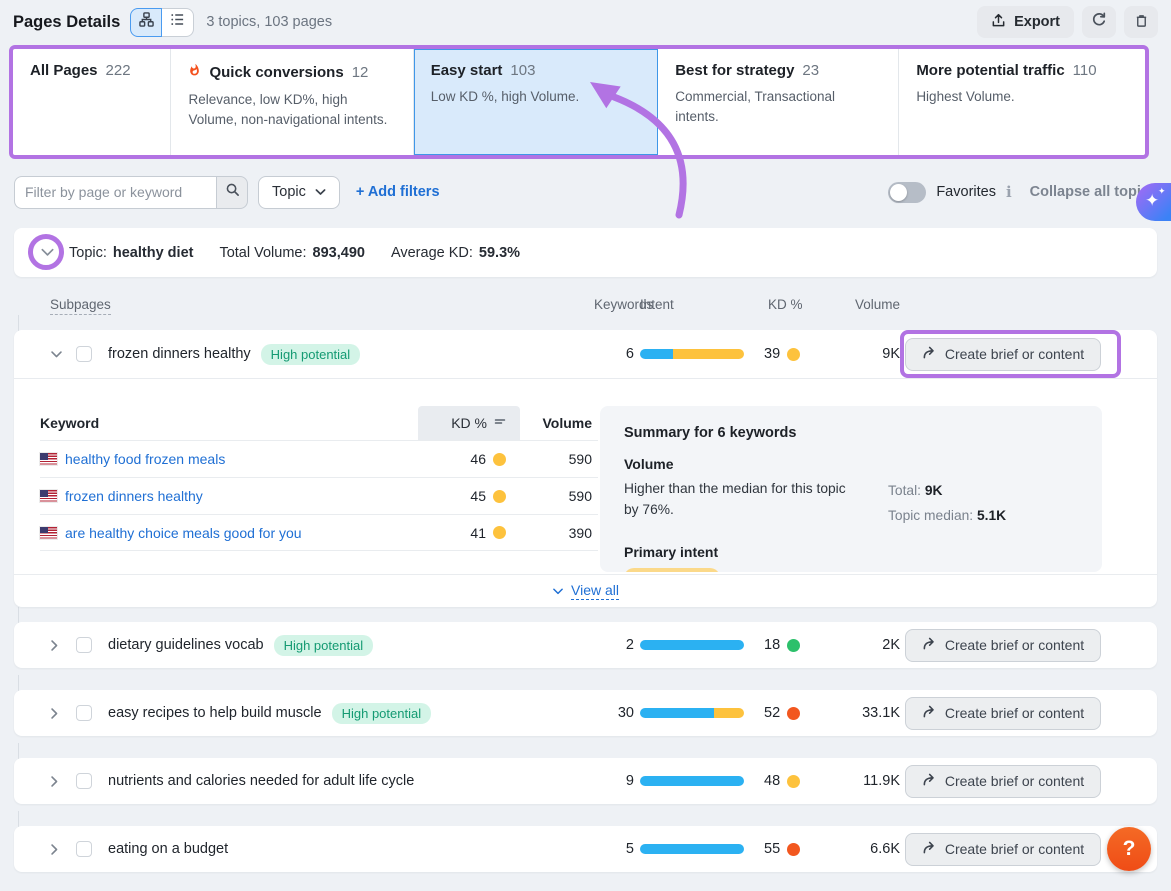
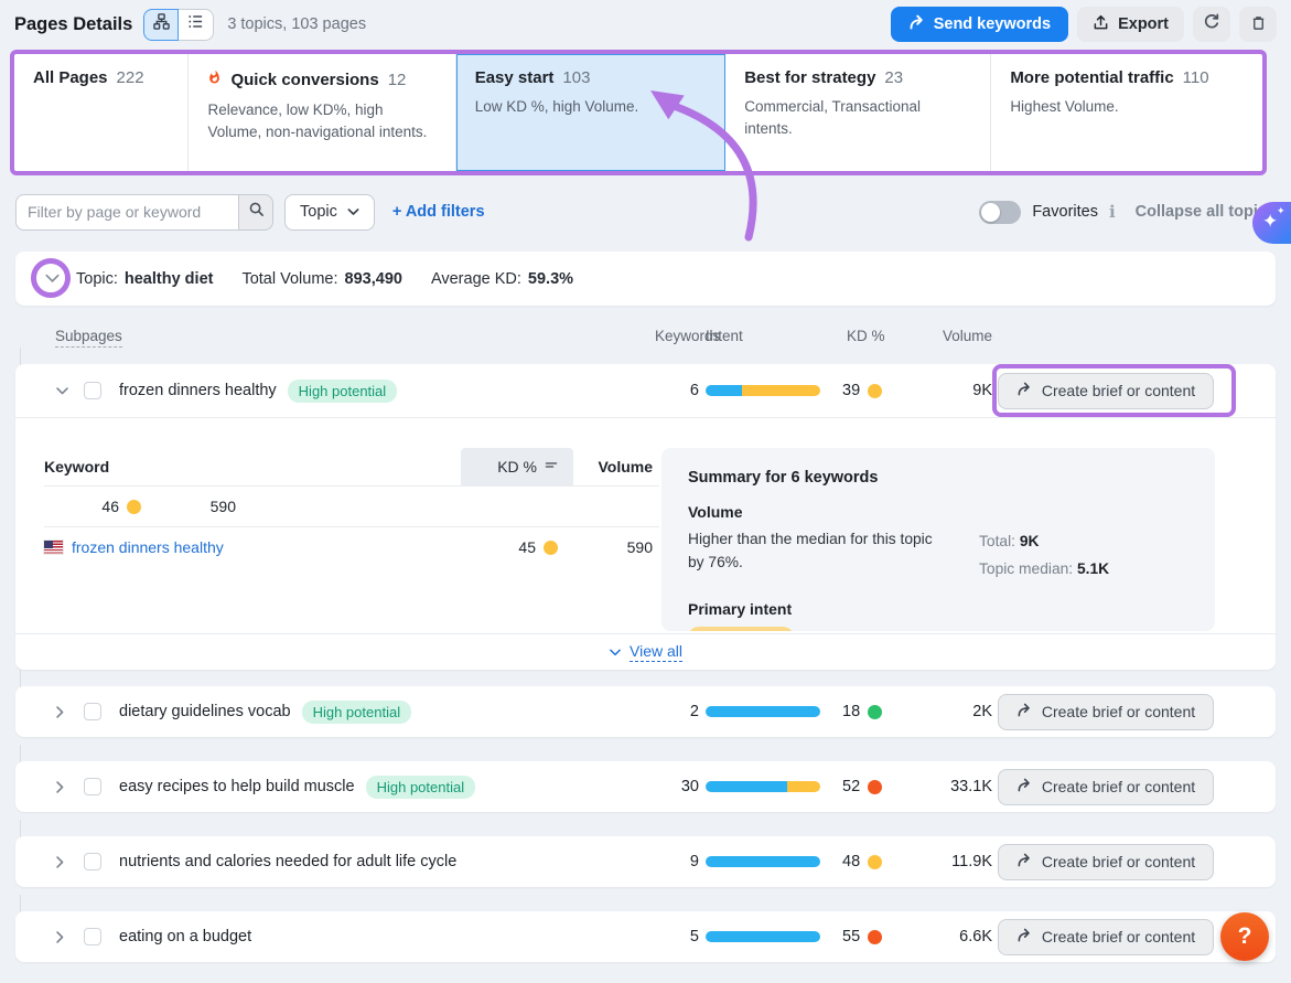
  Pages Details
  3 topics, 103 pages
+ Send keywords
  Export
  All Pages
  222
  Quick conversions
  12
  Relevance, low KD%, high Volume, non-navigational intents.
  Easy start
  103
  Low KD %, high Volume.
  Best for strategy
  23
  Commercial, Transactional intents.
  More potential traffic
  110
  Highest Volume.
  Filter by page or keyword
  Topic
  + Add filters
  Favorites
  i
  Collapse all top
  ✦
  ✦
  Topic:
  healthy diet
  Total Volume:
  893,490
  Average KD:
  59.3%
  Subpages
  Intent
  KD %
  Volume
  frozen dinners healthy
  High potential
  6
  39
  9K
  Create brief or content
  Keyword
  KD %
  Volume
- healthy food frozen meals
  46
  590
  frozen dinners healthy
  45
  590
- are healthy choice meals good for you
- 41
- 390
  Summary for 6 keywords
  Volume
  Higher than the median for this topic by 76%.
  Total: 9K
  Topic median: 5.1K
  Primary intent
  View all
  dietary guidelines vocab
  High potential
  2
  18
  2K
  Create brief or content
  easy recipes to help build muscle
  High potential
  30
  52
  33.1K
  Create brief or content
  nutrients and calories needed for adult life cycle
  9
  48
  11.9K
  Create brief or content
  eating on a budget
  5
  55
  6.6K
  Create brief or content
  ?
